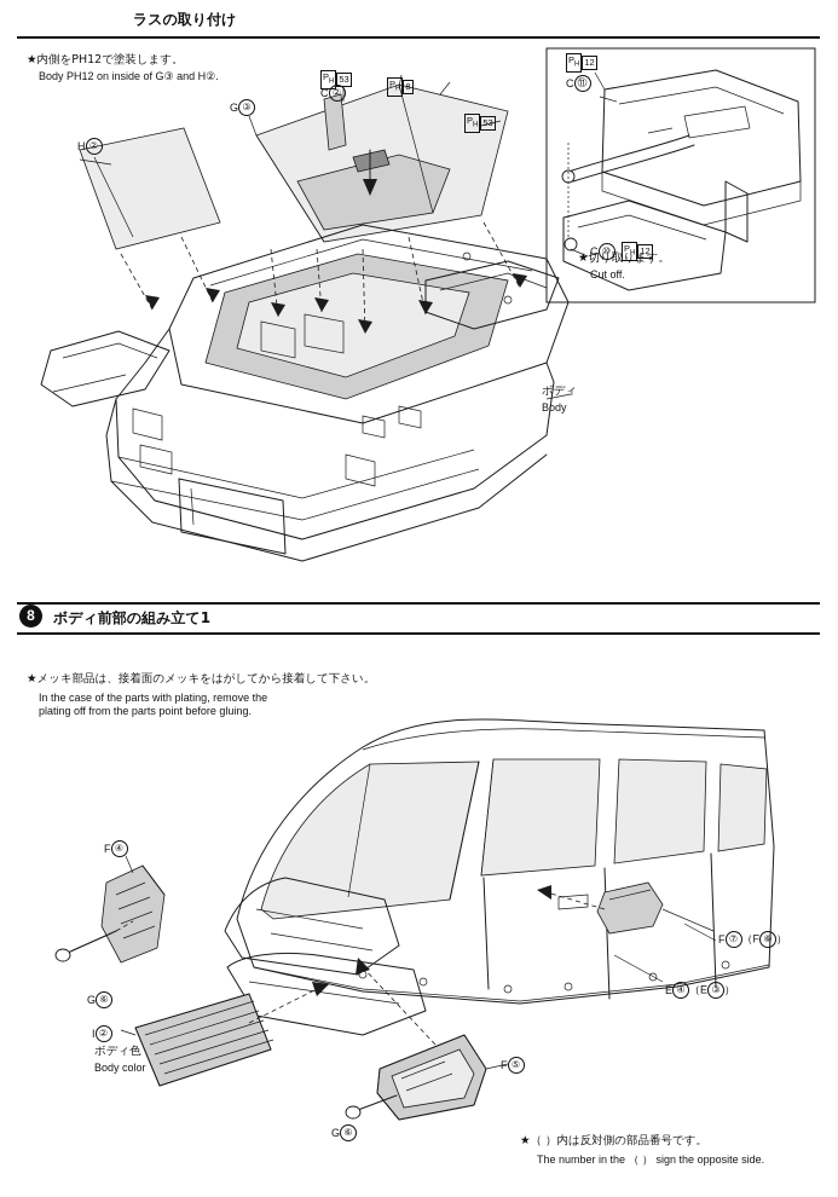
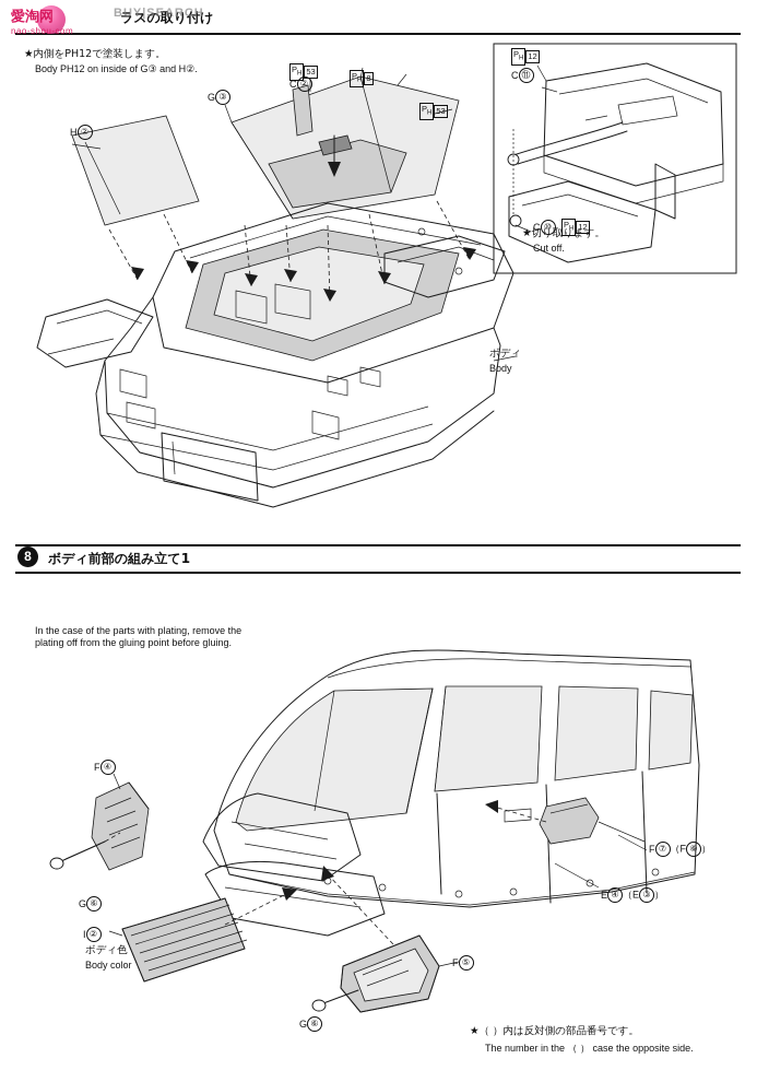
+ 愛淘网
+ nao-shou-com
+ BUY|SEARCH
  ラスの取り付け
  ★内側をPH12で塗装します。
  Body PH12 on inside of G③ and H②.
  H ②
  G ③
  P 53
  C ②
  P 53
  ボディ
  Body
  P 12
  C ⑪
  C ⑩ P 12
  ★切り取ります。
  Cut off.
  8
  ボディ前部の組み立て1
- ★メッキ部品は、接着面のメッキをはがしてから接着して下さい。
  In the case of the parts with plating, remove the
- plating off from the parts point before gluing.
+ plating off from the gluing point before gluing.
  F ④
  G ⑥
  I ②
  ボディ色
  Body color
  G ⑥
  F ⑤
  F ⑦ （F ⑥ ）
  E ④ （E ③ ）
  ★（ ）内は反対側の部品番号です。
- The number in the （ ） sign the opposite side.
+ The number in the （ ） case the opposite side.
